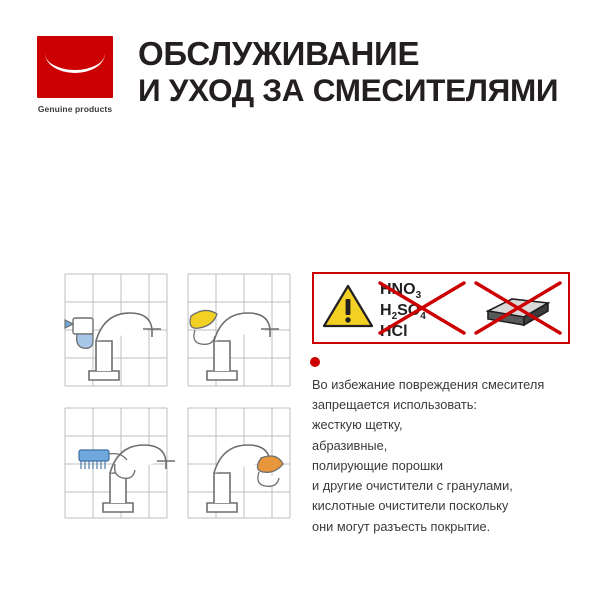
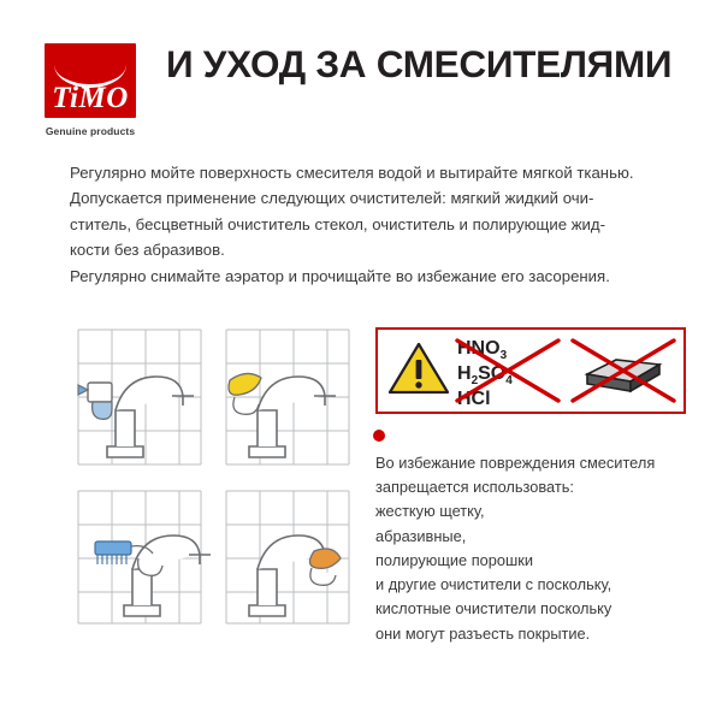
+ TiMO
  Genuine products
- ОБСЛУЖИВАНИЕ
  И УХОД ЗА СМЕСИТЕЛЯМИ
+ Регулярно мойте поверхность смесителя водой и вытирайте мягкой тканью.
+ Допускается применение следующих очистителей: мягкий жидкий очи-
+ ститель, бесцветный очиститель стекол, очиститель и полирующие жид-
+ кости без абразивов.
+ Регулярно снимайте аэратор и прочищайте во избежание его засорения.
  HNO3
  H2SO4
  Во избежание повреждения смесителя
  запрещается использовать:
  жесткую щетку,
  абразивные,
  полирующие порошки
- и другие очистители с гранулами,
+ и другие очистители с поскольку,
  кислотные очистители поскольку
  они могут разъесть покрытие.
